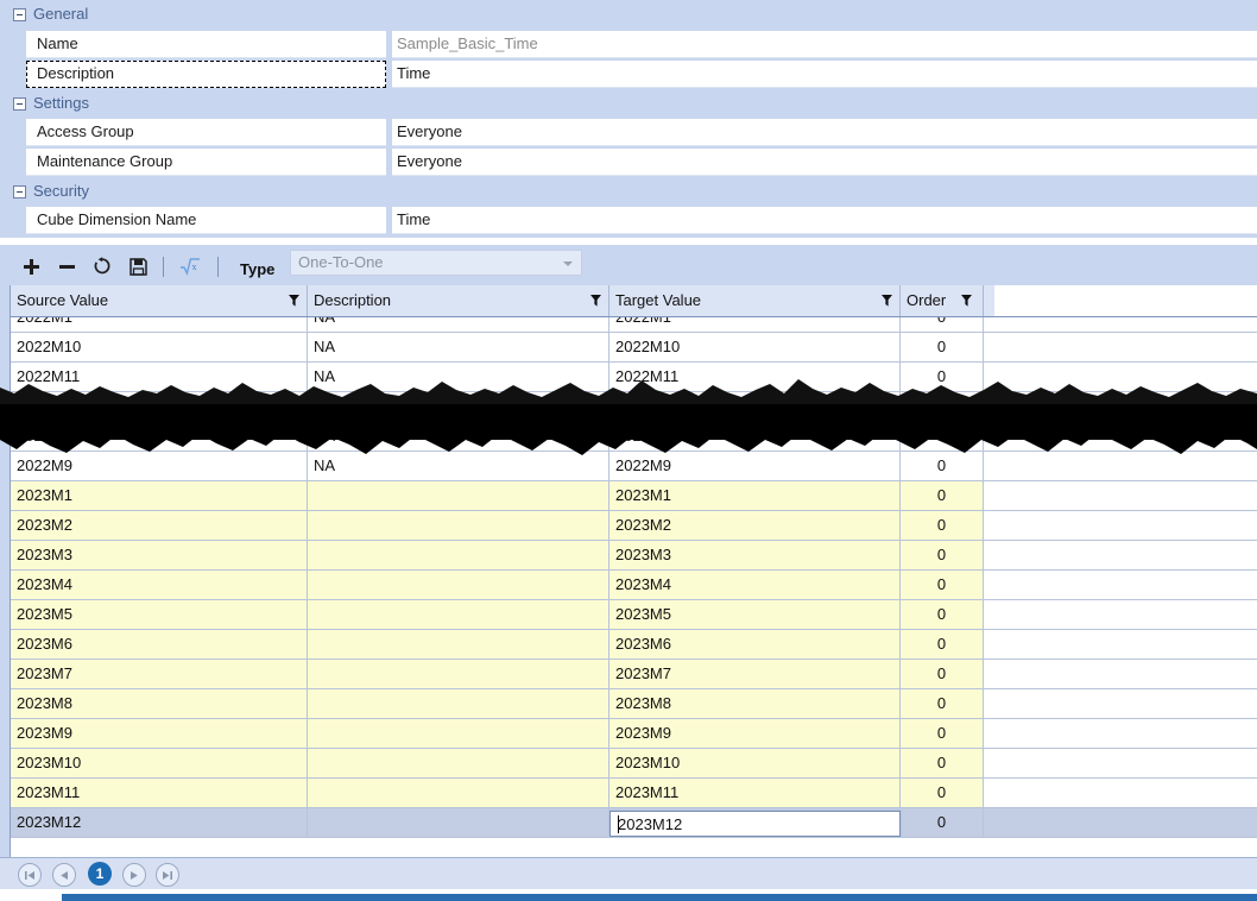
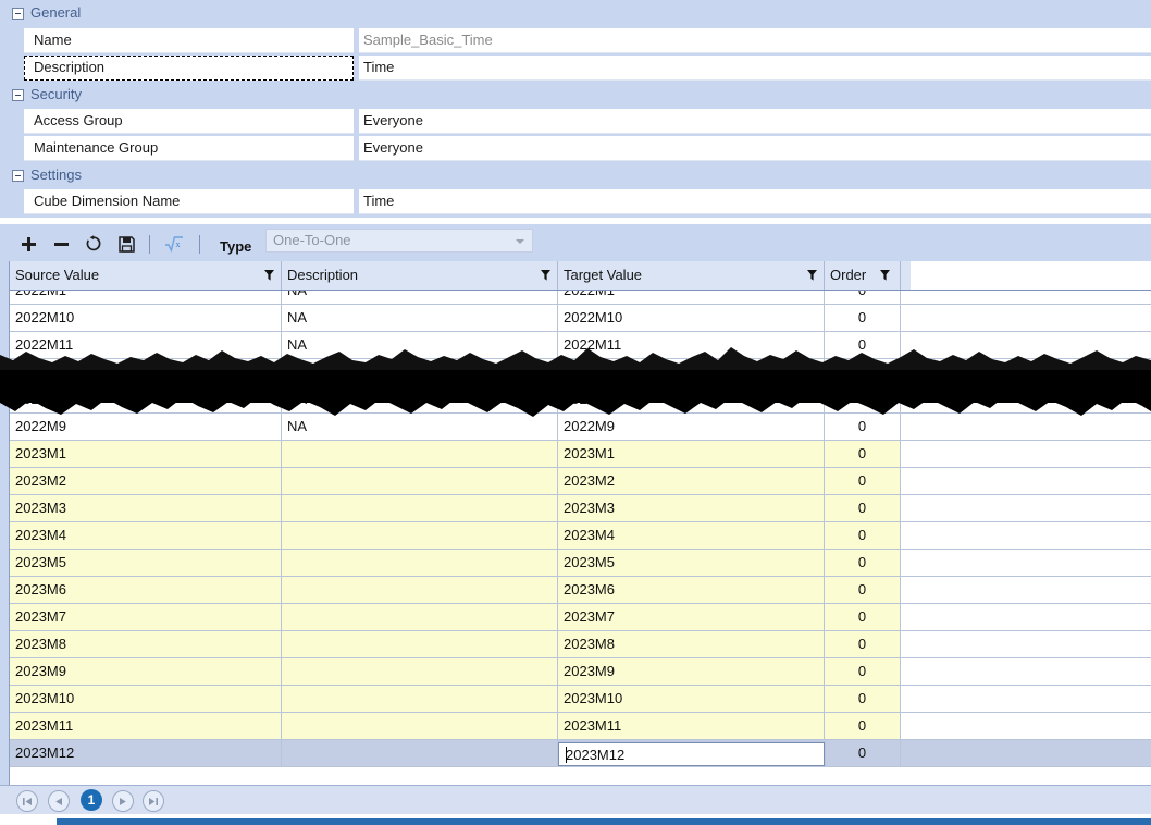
  General
  Name
  Sample_Basic_Time
  Description
  Time
- Settings
+ Security
  Access Group
  Everyone
  Maintenance Group
  Everyone
- Security
+ Settings
  Cube Dimension Name
  Time
  x
  Type
  One-To-One
  Source Value
  Description
  Target Value
  Order
  2022M1
  NA
  2022M1
  0
  2022M10
  NA
  2022M10
  0
  2022M11
  NA
  2022M11
  0
  2022M9
  NA
  2022M9
  0
  2023M1
  2023M1
  0
  2023M2
  2023M2
  0
  2023M3
  2023M3
  0
  2023M4
  2023M4
  0
  2023M5
  2023M5
  0
  2023M6
  2023M6
  0
  2023M7
  2023M7
  0
  2023M8
  2023M8
  0
  2023M9
  2023M9
  0
  2023M10
  2023M10
  0
  2023M11
  2023M11
  0
  2023M12
  2023M12
  0
  1
